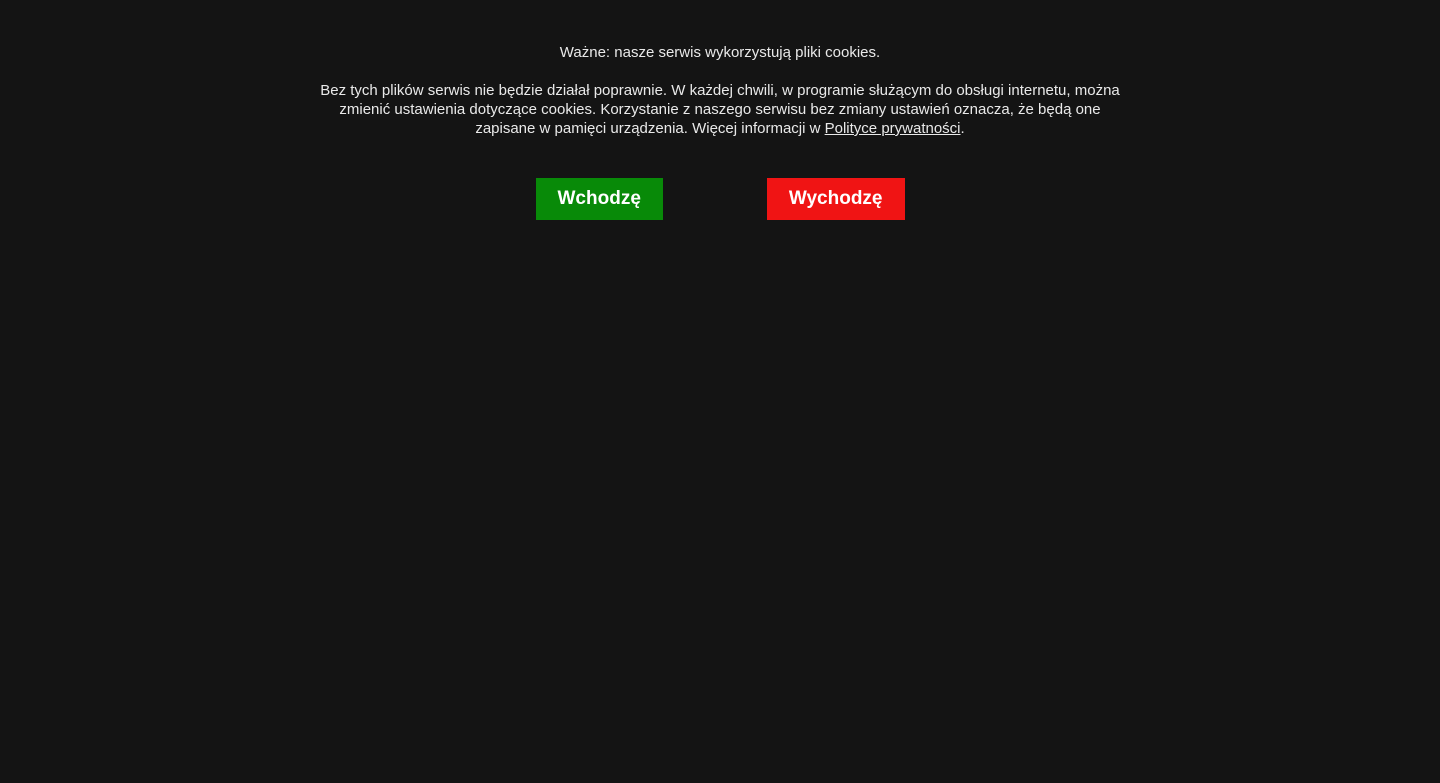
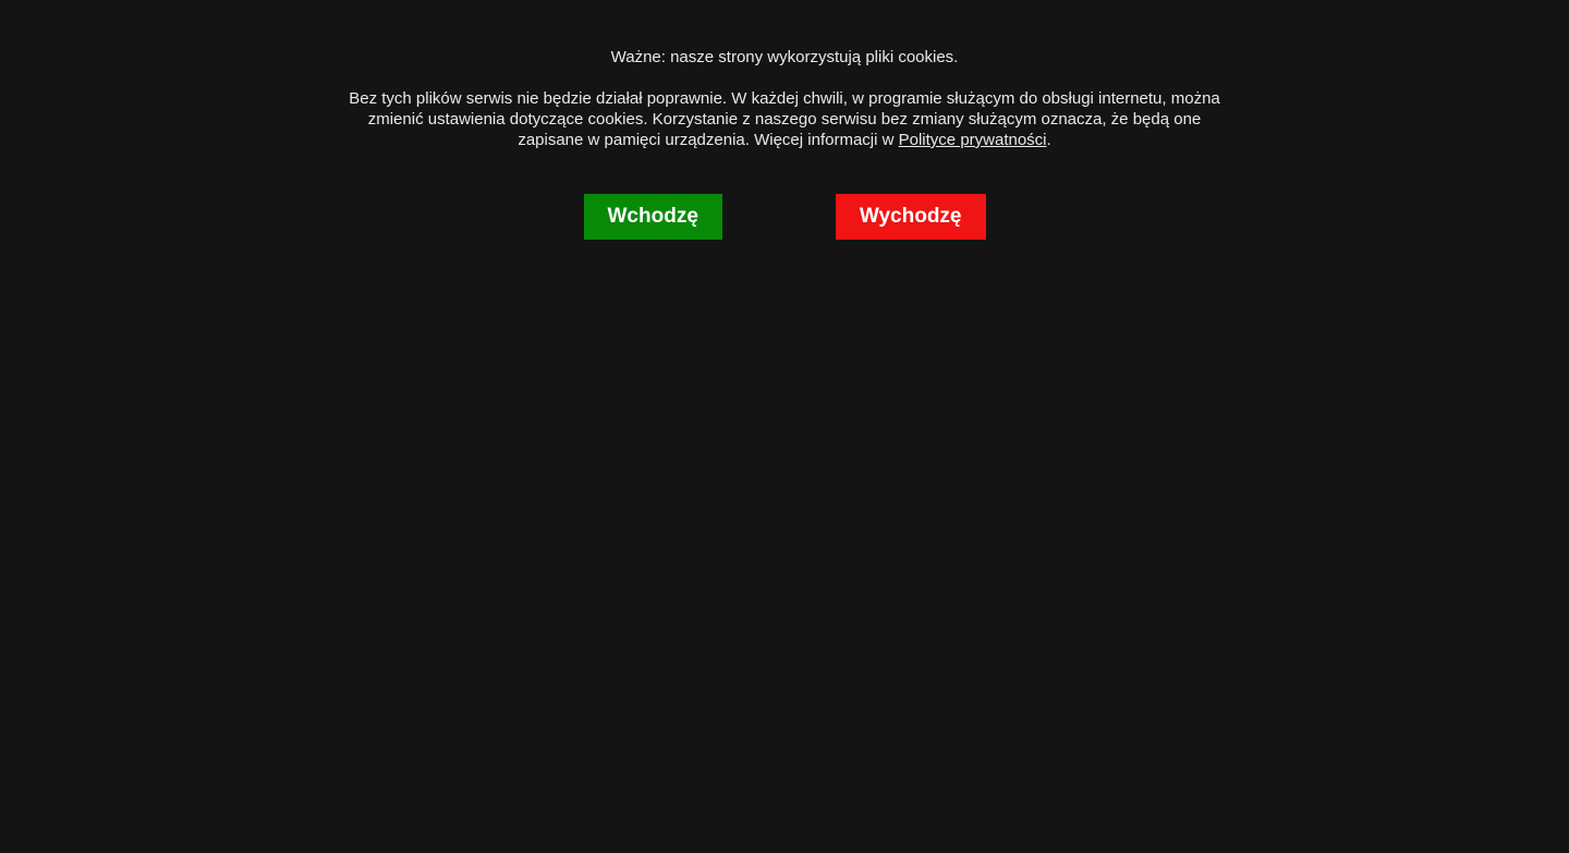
- Ważne: nasze serwis wykorzystują pliki cookies.
+ Ważne: nasze strony wykorzystują pliki cookies.
- Bez tych plików serwis nie będzie działał poprawnie. W każdej chwili, w programie służącym do obsługi internetu, można zmienić ustawienia dotyczące cookies. Korzystanie z naszego serwisu bez zmiany ustawień oznacza, że będą one zapisane w pamięci urządzenia. Więcej informacji w Polityce prywatności.
+ Bez tych plików serwis nie będzie działał poprawnie. W każdej chwili, w programie służącym do obsługi internetu, można zmienić ustawienia dotyczące cookies. Korzystanie z naszego serwisu bez zmiany służącym oznacza, że będą one zapisane w pamięci urządzenia. Więcej informacji w Polityce prywatności.
  Wchodzę
  Wychodzę
